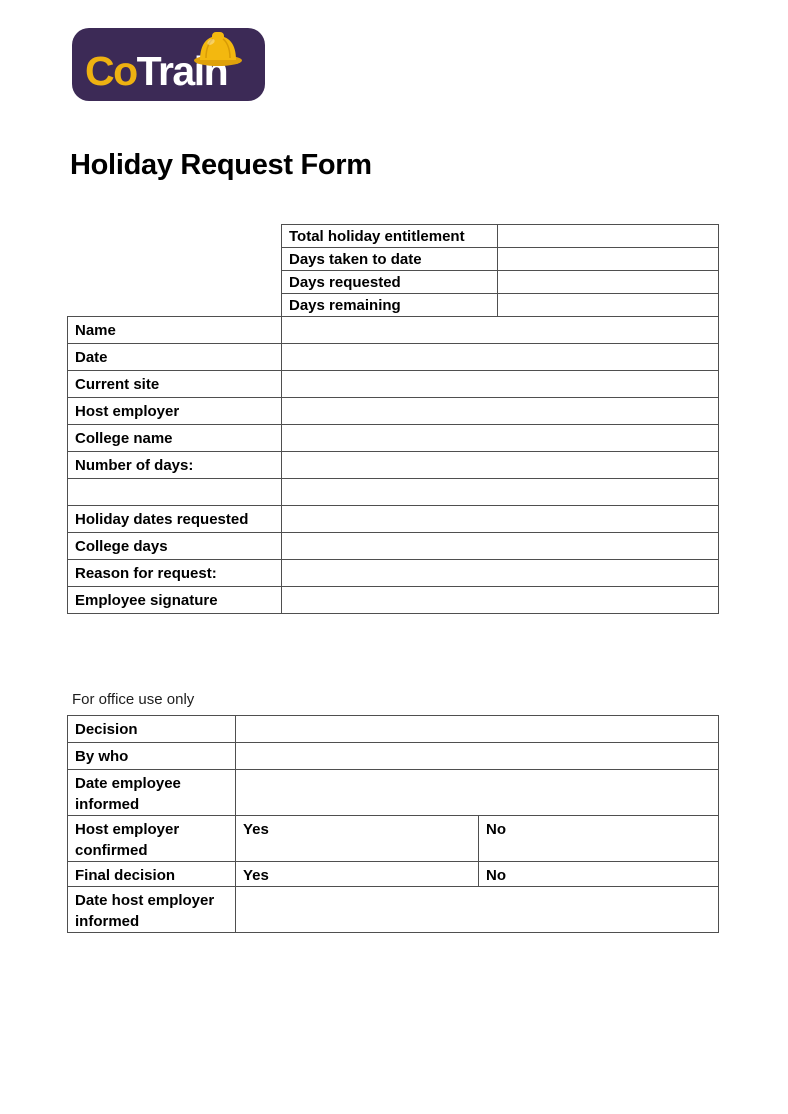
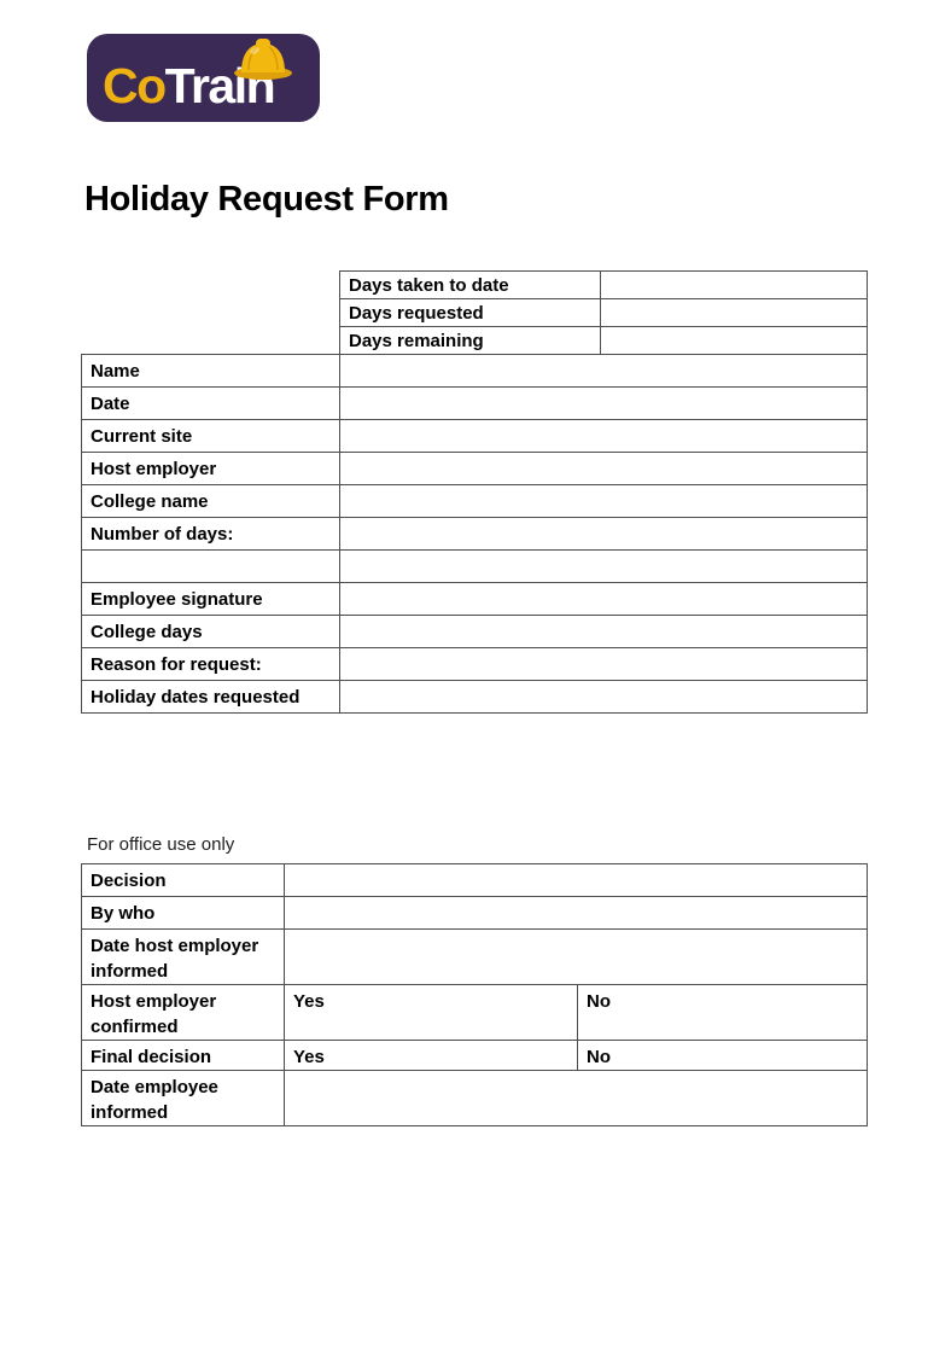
  Co
  Train
  Holiday Request Form
- 	Total holiday entitlement
  	Days taken to date
  	Days requested
  	Days remaining
  Name
  Date
  Current site
  Host employer
  College name
  Number of days:
- Holiday dates requested
+ Employee signature
  College days
  Reason for request:
- Employee signature
+ Holiday dates requested
  For office use only
  Decision
  By who
- Date employee informed
+ Date host employer informed
  Host employer confirmed	Yes	No
  Final decision	Yes	No
- Date host employer informed
+ Date employee informed
